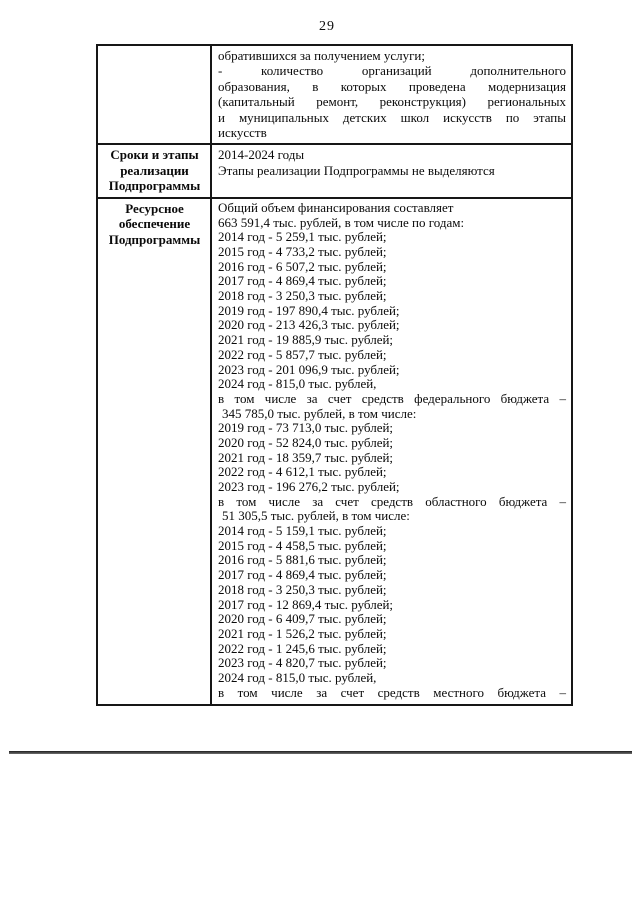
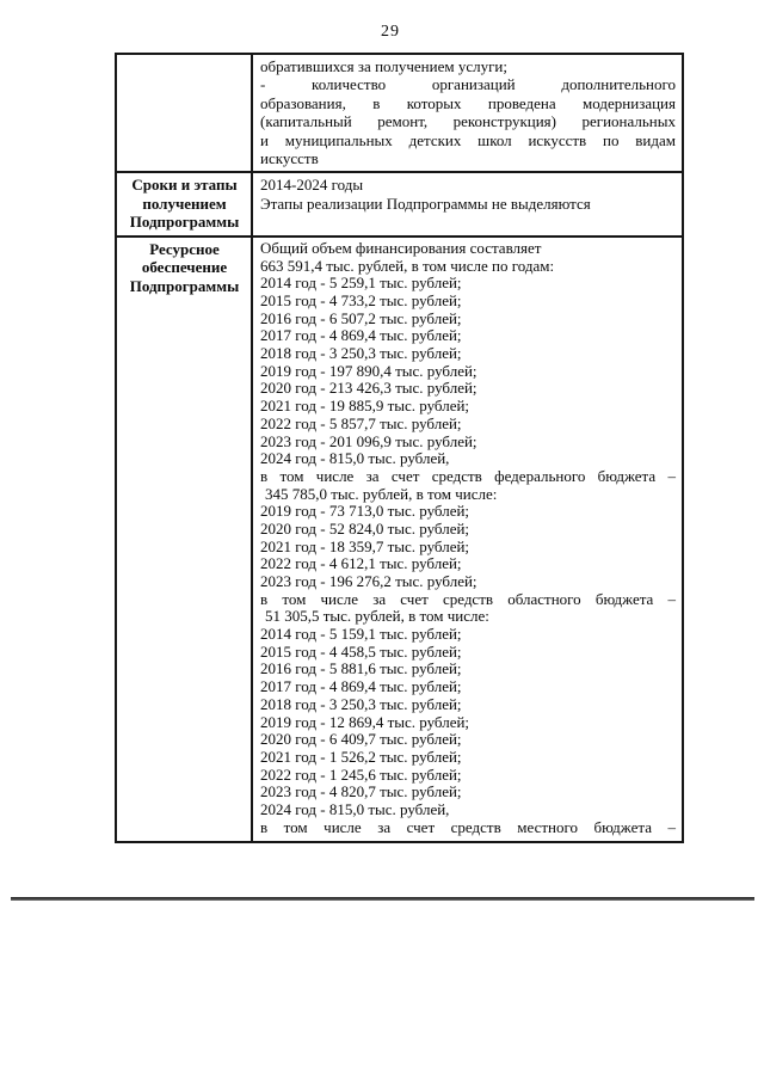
  29
- 	обратившихся за получением услуги; - количество организаций дополнительного образования, в которых проведена модернизация (капитальный ремонт, реконструкция) региональных и муниципальных детских школ искусств по этапы искусств
+ 	обратившихся за получением услуги; - количество организаций дополнительного образования, в которых проведена модернизация (капитальный ремонт, реконструкция) региональных и муниципальных детских школ искусств по видам искусств
- Сроки и этапы реализации Подпрограммы	2014-2024 годы Этапы реализации Подпрограммы не выделяются
+ Сроки и этапы получением Подпрограммы	2014-2024 годы Этапы реализации Подпрограммы не выделяются
- Ресурсное обеспечение Подпрограммы	Общий объем финансирования составляет 663 591,4 тыс. рублей, в том числе по годам: 2014 год - 5 259,1 тыс. рублей; 2015 год - 4 733,2 тыс. рублей; 2016 год - 6 507,2 тыс. рублей; 2017 год - 4 869,4 тыс. рублей; 2018 год - 3 250,3 тыс. рублей; 2019 год - 197 890,4 тыс. рублей; 2020 год - 213 426,3 тыс. рублей; 2021 год - 19 885,9 тыс. рублей; 2022 год - 5 857,7 тыс. рублей; 2023 год - 201 096,9 тыс. рублей; 2024 год - 815,0 тыс. рублей, в том числе за счет средств федерального бюджета – 345 785,0 тыс. рублей, в том числе: 2019 год - 73 713,0 тыс. рублей; 2020 год - 52 824,0 тыс. рублей; 2021 год - 18 359,7 тыс. рублей; 2022 год - 4 612,1 тыс. рублей; 2023 год - 196 276,2 тыс. рублей; в том числе за счет средств областного бюджета – 51 305,5 тыс. рублей, в том числе: 2014 год - 5 159,1 тыс. рублей; 2015 год - 4 458,5 тыс. рублей; 2016 год - 5 881,6 тыс. рублей; 2017 год - 4 869,4 тыс. рублей; 2018 год - 3 250,3 тыс. рублей; 2017 год - 12 869,4 тыс. рублей; 2020 год - 6 409,7 тыс. рублей; 2021 год - 1 526,2 тыс. рублей; 2022 год - 1 245,6 тыс. рублей; 2023 год - 4 820,7 тыс. рублей; 2024 год - 815,0 тыс. рублей, в том числе за счет средств местного бюджета –
+ Ресурсное обеспечение Подпрограммы	Общий объем финансирования составляет 663 591,4 тыс. рублей, в том числе по годам: 2014 год - 5 259,1 тыс. рублей; 2015 год - 4 733,2 тыс. рублей; 2016 год - 6 507,2 тыс. рублей; 2017 год - 4 869,4 тыс. рублей; 2018 год - 3 250,3 тыс. рублей; 2019 год - 197 890,4 тыс. рублей; 2020 год - 213 426,3 тыс. рублей; 2021 год - 19 885,9 тыс. рублей; 2022 год - 5 857,7 тыс. рублей; 2023 год - 201 096,9 тыс. рублей; 2024 год - 815,0 тыс. рублей, в том числе за счет средств федерального бюджета – 345 785,0 тыс. рублей, в том числе: 2019 год - 73 713,0 тыс. рублей; 2020 год - 52 824,0 тыс. рублей; 2021 год - 18 359,7 тыс. рублей; 2022 год - 4 612,1 тыс. рублей; 2023 год - 196 276,2 тыс. рублей; в том числе за счет средств областного бюджета – 51 305,5 тыс. рублей, в том числе: 2014 год - 5 159,1 тыс. рублей; 2015 год - 4 458,5 тыс. рублей; 2016 год - 5 881,6 тыс. рублей; 2017 год - 4 869,4 тыс. рублей; 2018 год - 3 250,3 тыс. рублей; 2019 год - 12 869,4 тыс. рублей; 2020 год - 6 409,7 тыс. рублей; 2021 год - 1 526,2 тыс. рублей; 2022 год - 1 245,6 тыс. рублей; 2023 год - 4 820,7 тыс. рублей; 2024 год - 815,0 тыс. рублей, в том числе за счет средств местного бюджета –
